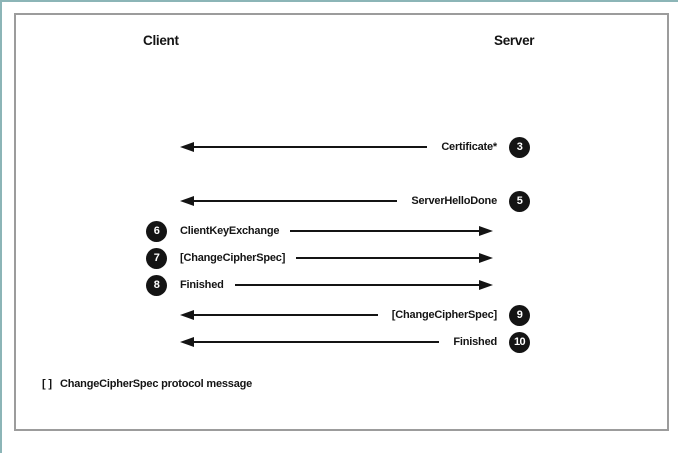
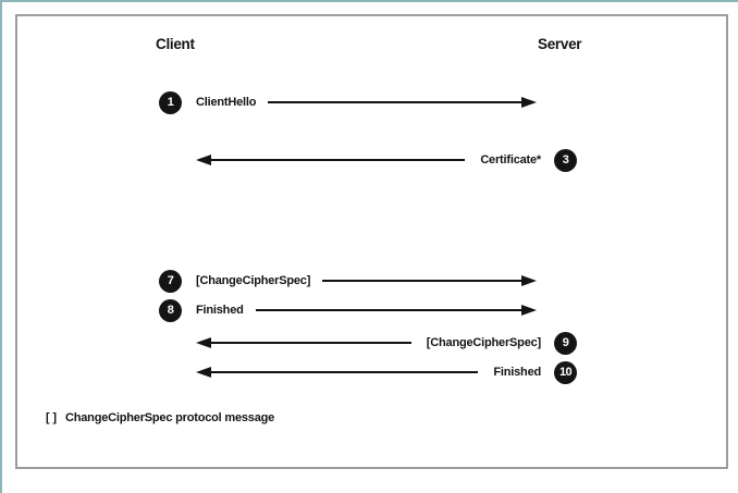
  Client
  Server
+ 1
+ ClientHello
  Certificate*
  3
- ServerHelloDone
- 5
- 6
- ClientKeyExchange
  7
  [ChangeCipherSpec]
  8
  Finished
  [ChangeCipherSpec]
  9
  Finished
  10
  [ ]
  ChangeCipherSpec protocol message
